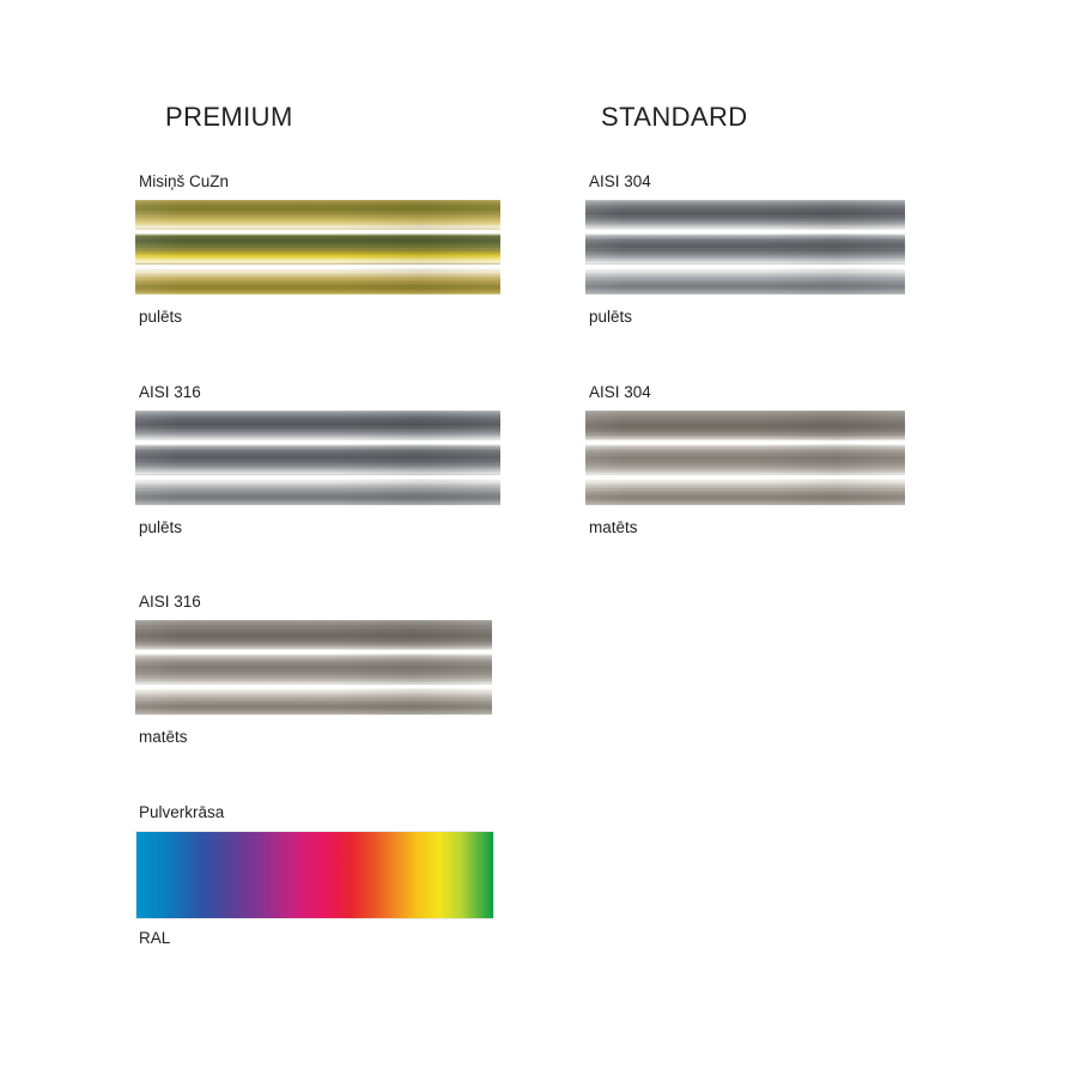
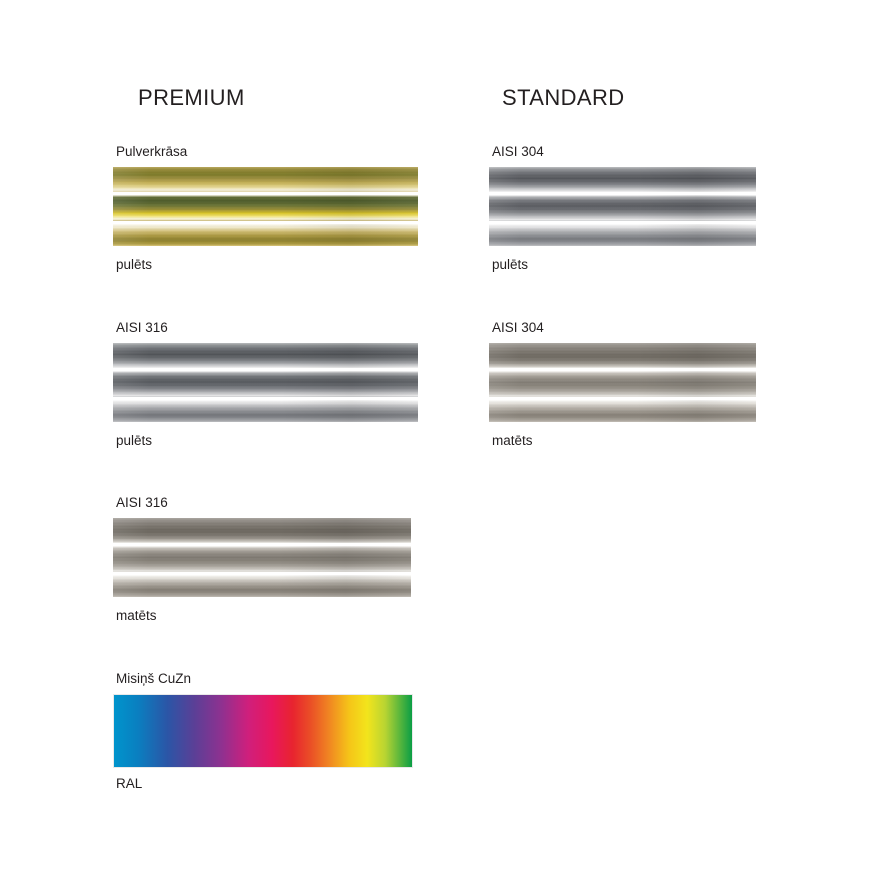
  PREMIUM
  STANDARD
- Misiņš CuZn
+ Pulverkrāsa
  pulēts
  AISI 304
  pulēts
  AISI 316
  pulēts
  AISI 304
  matēts
  AISI 316
  matēts
- Pulverkrāsa
+ Misiņš CuZn
  RAL
